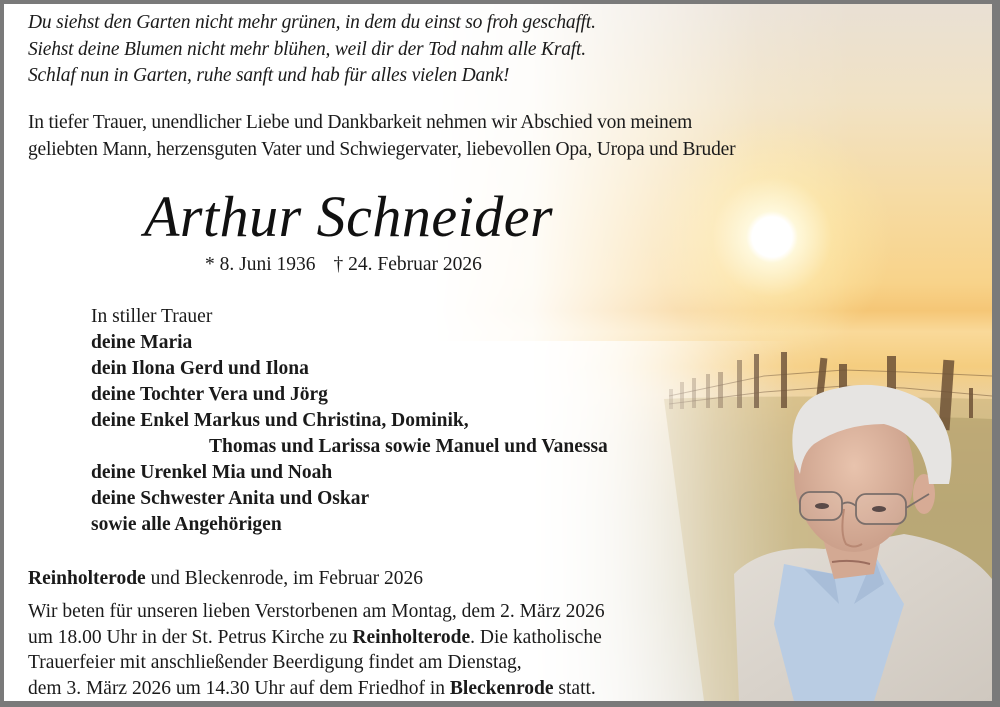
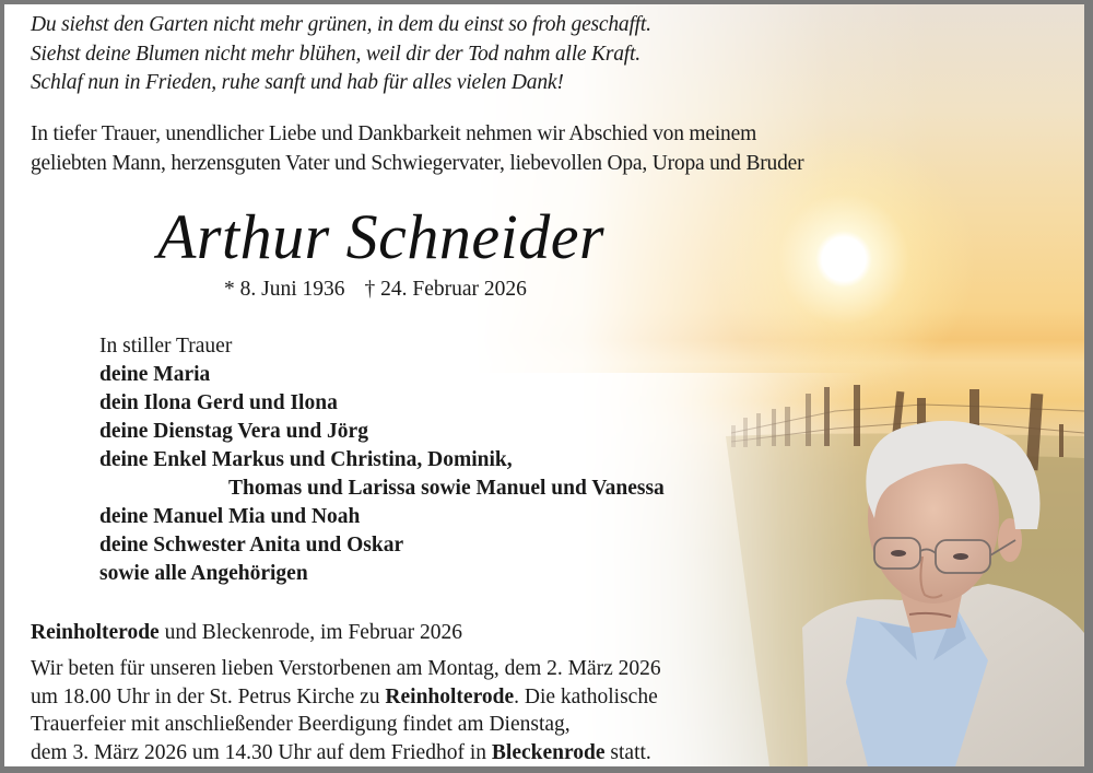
  Du siehst den Garten nicht mehr grünen, in dem du einst so froh geschafft.
  Siehst deine Blumen nicht mehr blühen, weil dir der Tod nahm alle Kraft.
- Schlaf nun in Garten, ruhe sanft und hab für alles vielen Dank!
+ Schlaf nun in Frieden, ruhe sanft und hab für alles vielen Dank!
  In tiefer Trauer, unendlicher Liebe und Dankbarkeit nehmen wir Abschied von meinem
  geliebten Mann, herzensguten Vater und Schwiegervater, liebevollen Opa, Uropa und Bruder
  Arthur Schneider
  * 8. Juni 1936 † 24. Februar 2026
  In stiller Trauer
  deine Maria
  dein Ilona Gerd und Ilona
- deine Tochter Vera und Jörg
+ deine Dienstag Vera und Jörg
  deine Enkel Markus und Christina, Dominik,
  Thomas und Larissa sowie Manuel und Vanessa
- deine Urenkel Mia und Noah
+ deine Manuel Mia und Noah
  deine Schwester Anita und Oskar
  sowie alle Angehörigen
  Reinholterode und Bleckenrode, im Februar 2026
  Wir beten für unseren lieben Verstorbenen am Montag, dem 2. März 2026
  um 18.00 Uhr in der St. Petrus Kirche zu Reinholterode. Die katholische
  Trauerfeier mit anschließender Beerdigung findet am Dienstag,
  dem 3. März 2026 um 14.30 Uhr auf dem Friedhof in Bleckenrode statt.
